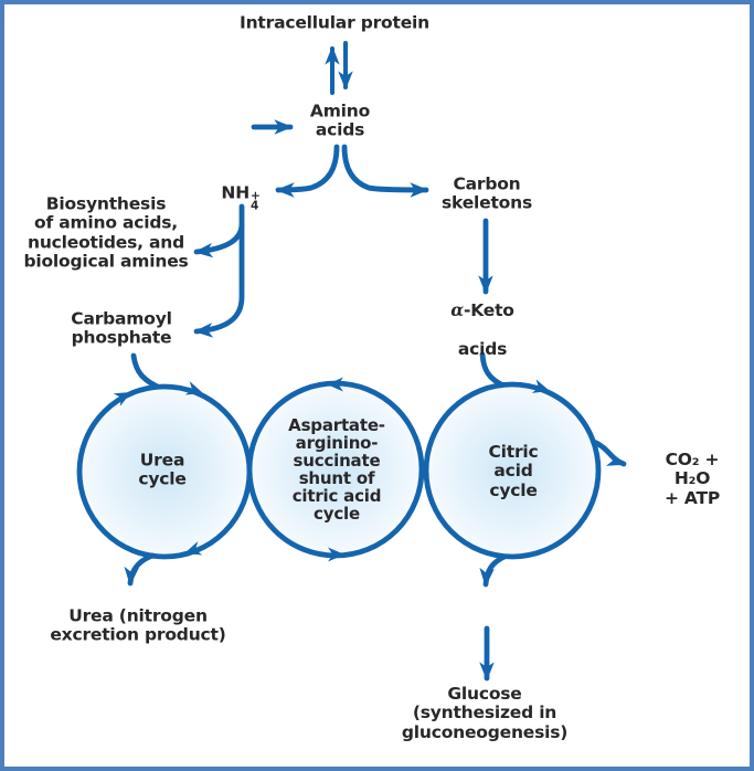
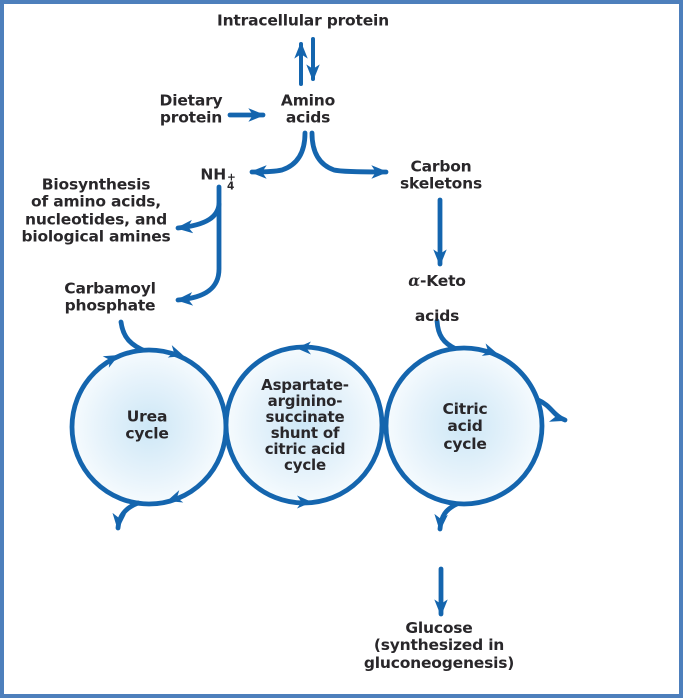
  Intracellular protein
+ Dietary
+ protein
  Amino
  acids
  NH
  +
  4
  Carbon
  skeletons
  Biosynthesis
  of amino acids,
  nucleotides, and
  biological amines
  Carbamoyl
  phosphate
  α-Keto
  acids
  Urea
  cycle
  Aspartate-
  arginino-
  succinate
  shunt of
  citric acid
  cycle
  Citric
  acid
  cycle
- CO₂ + H₂O
- + ATP
- Urea (nitrogen
- excretion product)
  Glucose
  (synthesized in gluconeogenesis)
